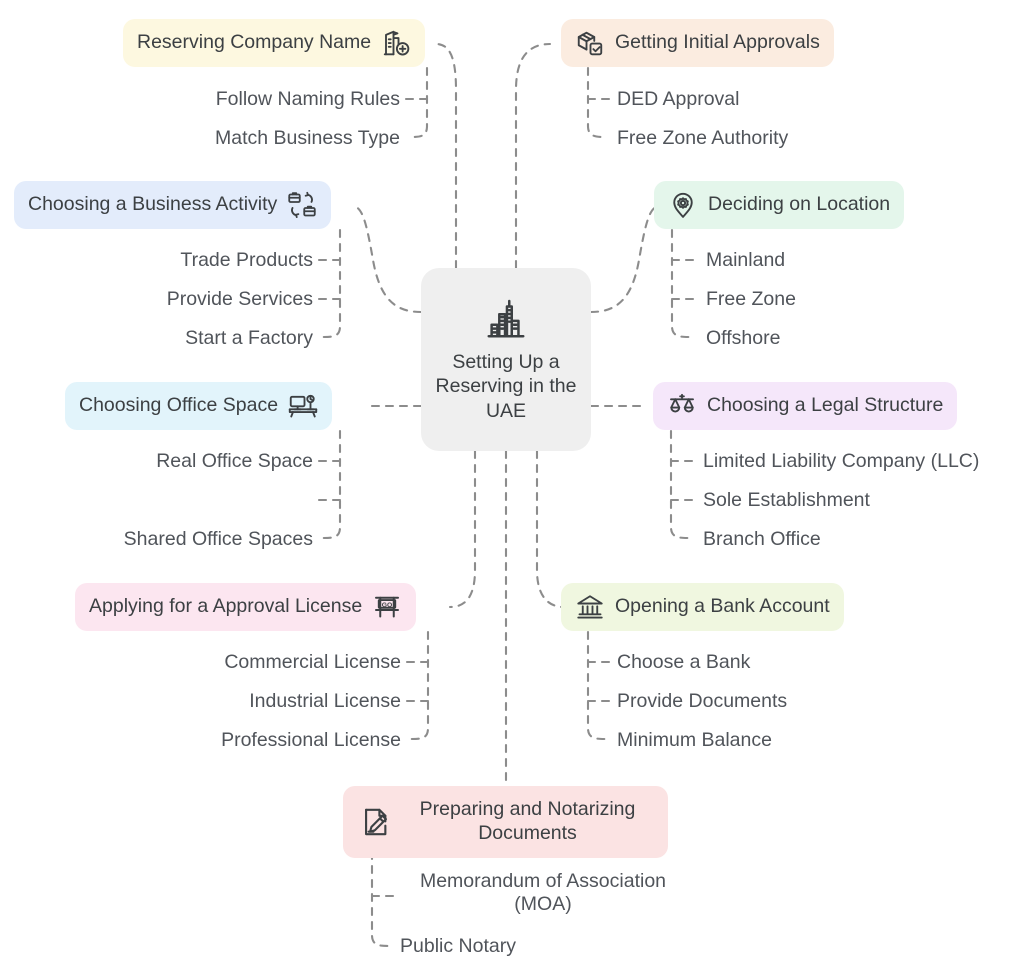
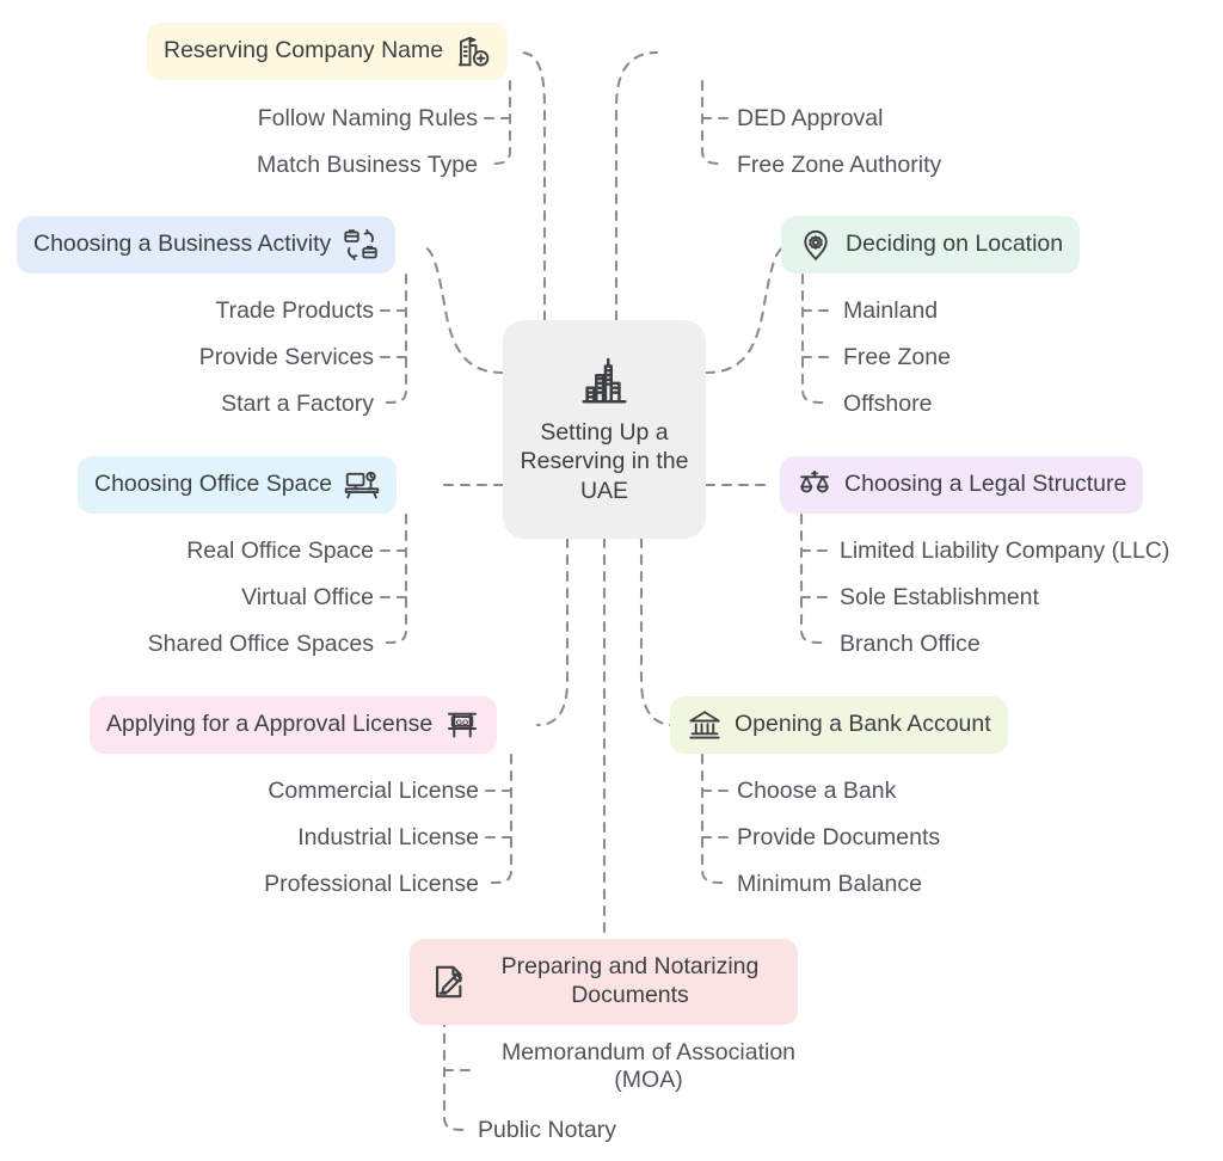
  Setting Up a Reserving in the UAE
  Reserving Company Name
  Follow Naming Rules
  Match Business Type
- Getting Initial Approvals
  DED Approval
  Free Zone Authority
  Choosing a Business Activity
  Trade Products
  Provide Services
  Start a Factory
  Deciding on Location
  Mainland
  Free Zone
  Offshore
  Choosing Office Space
  Real Office Space
+ Virtual Office
  Shared Office Spaces
  Choosing a Legal Structure
  Limited Liability Company (LLC)
  Sole Establishment
  Branch Office
  Applying for a Approval License
  Commercial License
  Industrial License
  Professional License
  Opening a Bank Account
  Choose a Bank
  Provide Documents
  Minimum Balance
  Preparing and Notarizing Documents
  Memorandum of Association (MOA)
  Public Notary
